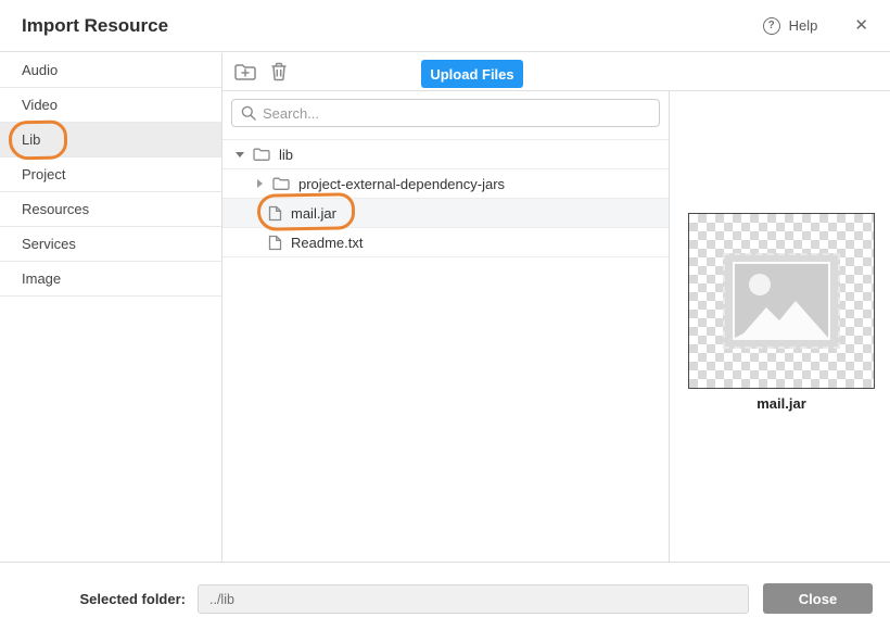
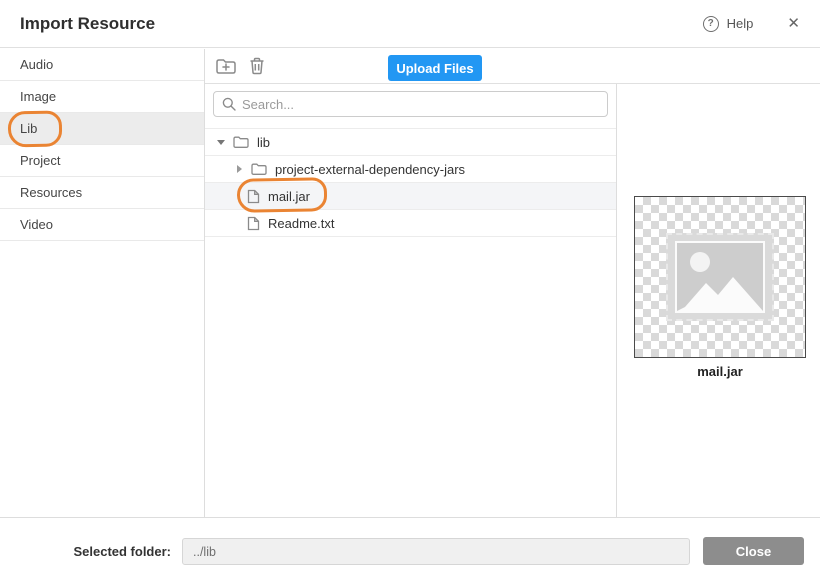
  Import Resource
  ?
  Help
  ✕
  Audio
- Video
+ Image
  Lib
  Project
  Resources
- Services
- Image
+ Video
  Upload Files
  Search...
  lib
  project-external-dependency-jars
  mail.jar
  Readme.txt
  mail.jar
  Selected folder:
  ../lib
  Close
